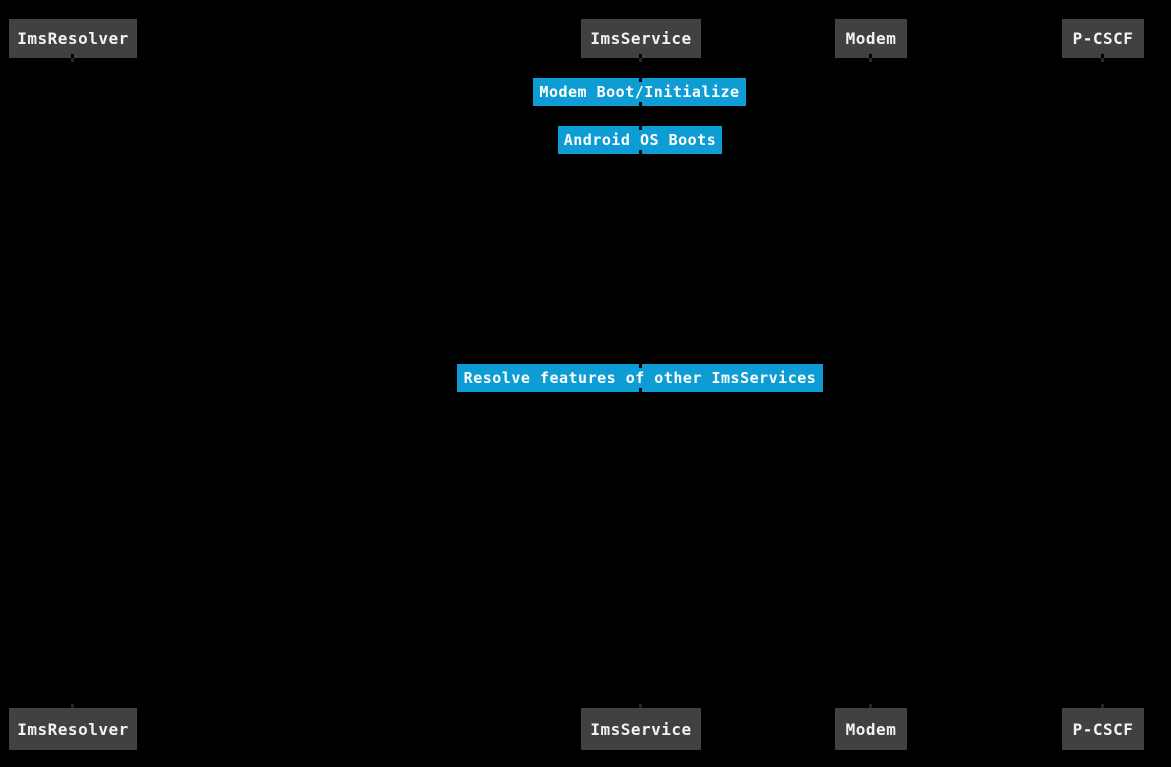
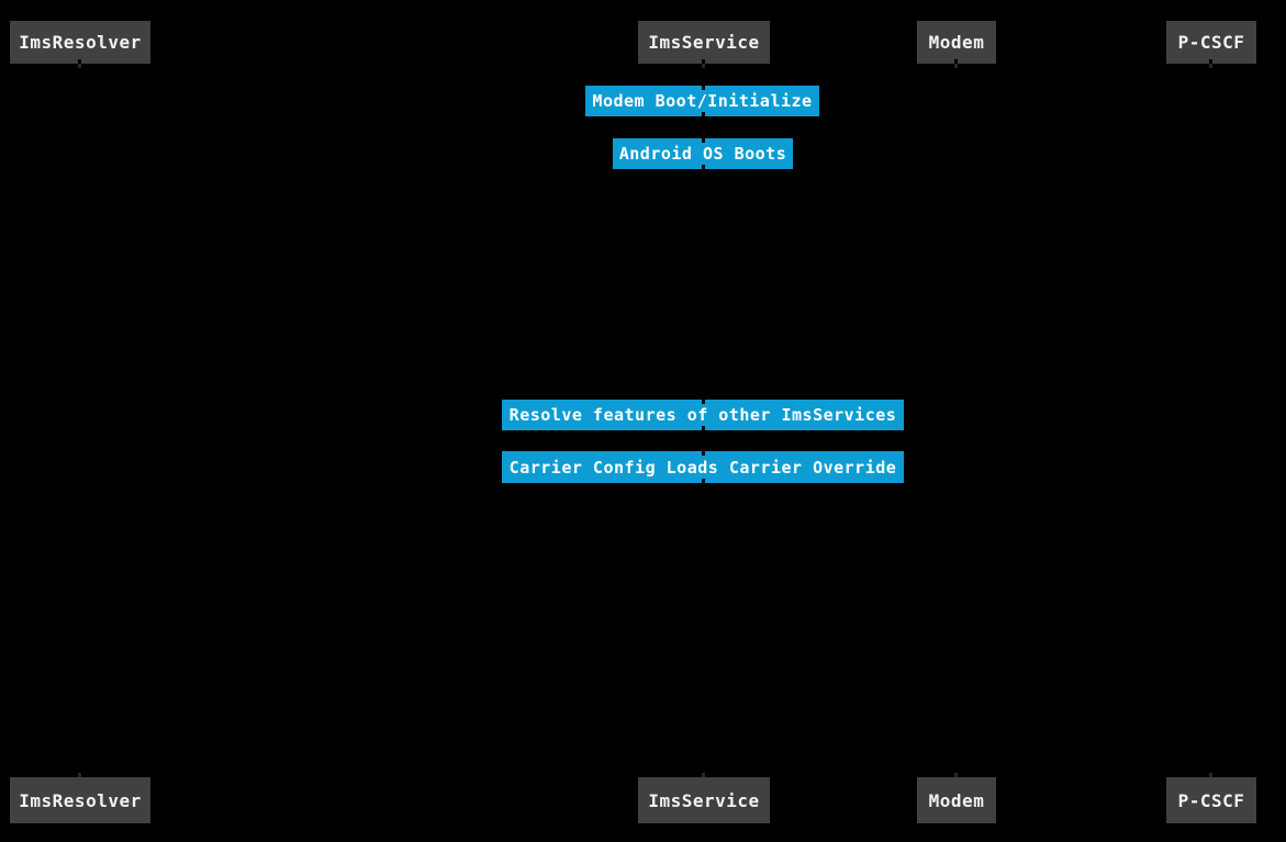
  ImsResolver
  ImsService
  Modem
  P-CSCF
  Modem Boot/Initialize
  Android OS Boots
  Resolve features of other ImsServices
+ Carrier Config Loads Carrier Override
  ImsResolver
  ImsService
  Modem
  P-CSCF
